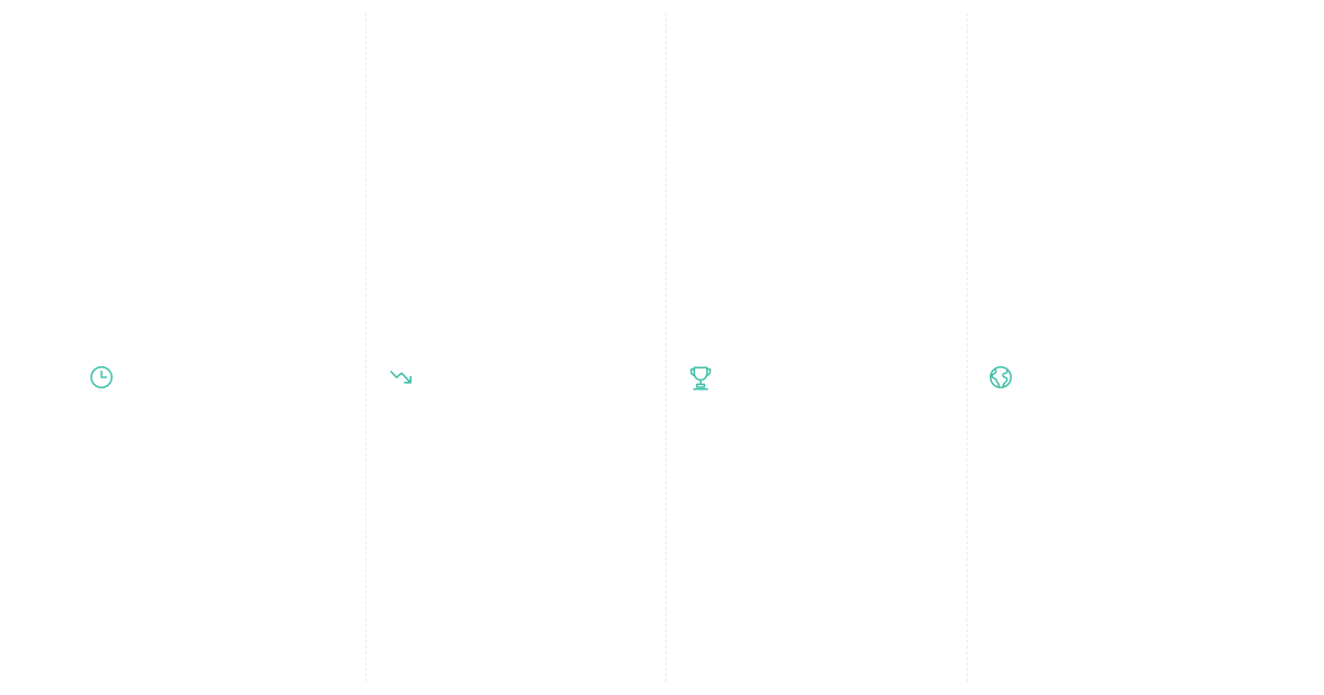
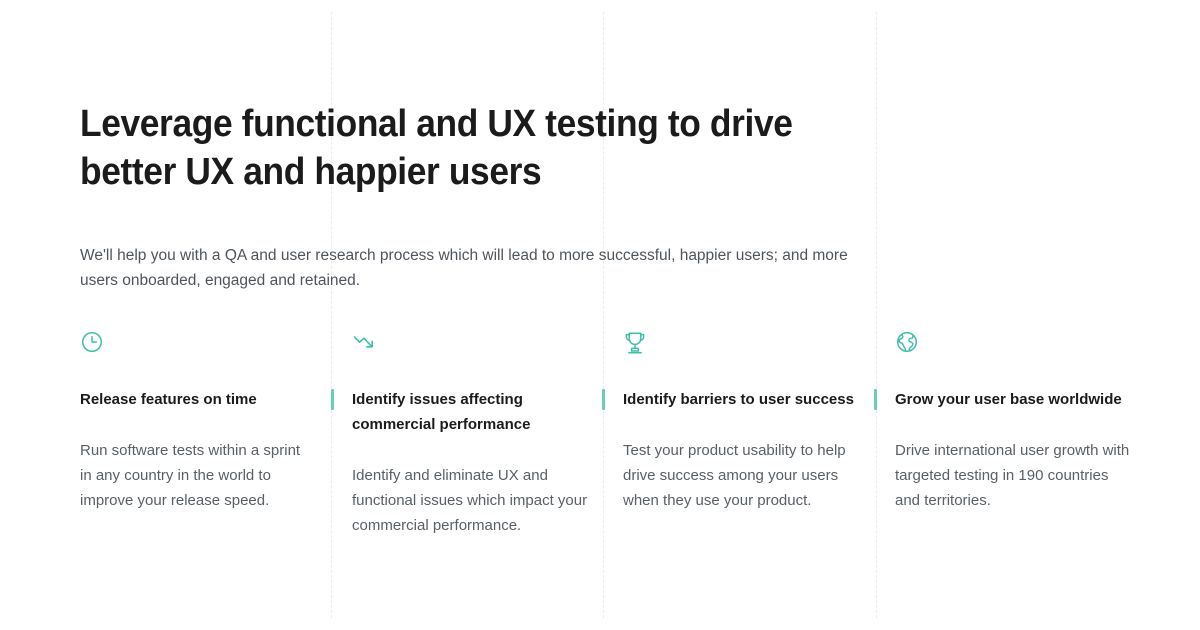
+ Leverage functional and UX testing to drive better UX and happier users
+ We'll help you with a QA and user research process which will lead to more successful, happier users; and more users onboarded, engaged and retained.
+ Release features on time
+ Run software tests within a sprint in any country in the world to improve your release speed.
+ Identify issues affecting commercial performance
+ Identify and eliminate UX and functional issues which impact your commercial performance.
+ Identify barriers to user success
+ Test your product usability to help drive success among your users when they use your product.
+ Grow your user base worldwide
+ Drive international user growth with targeted testing in 190 countries and territories.
